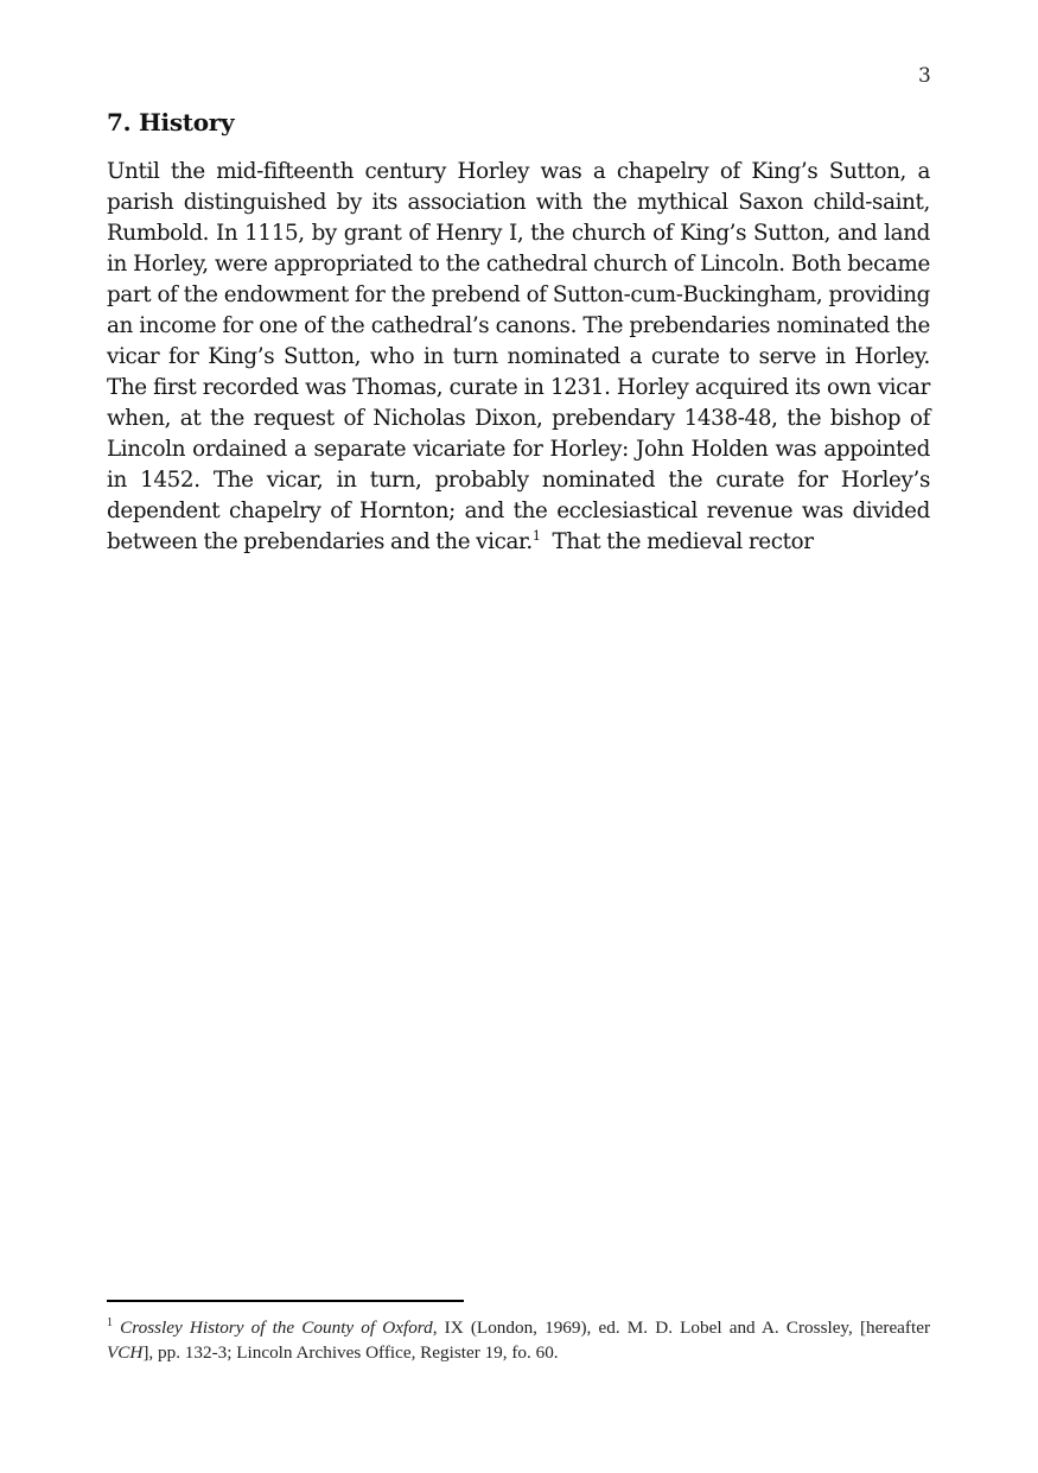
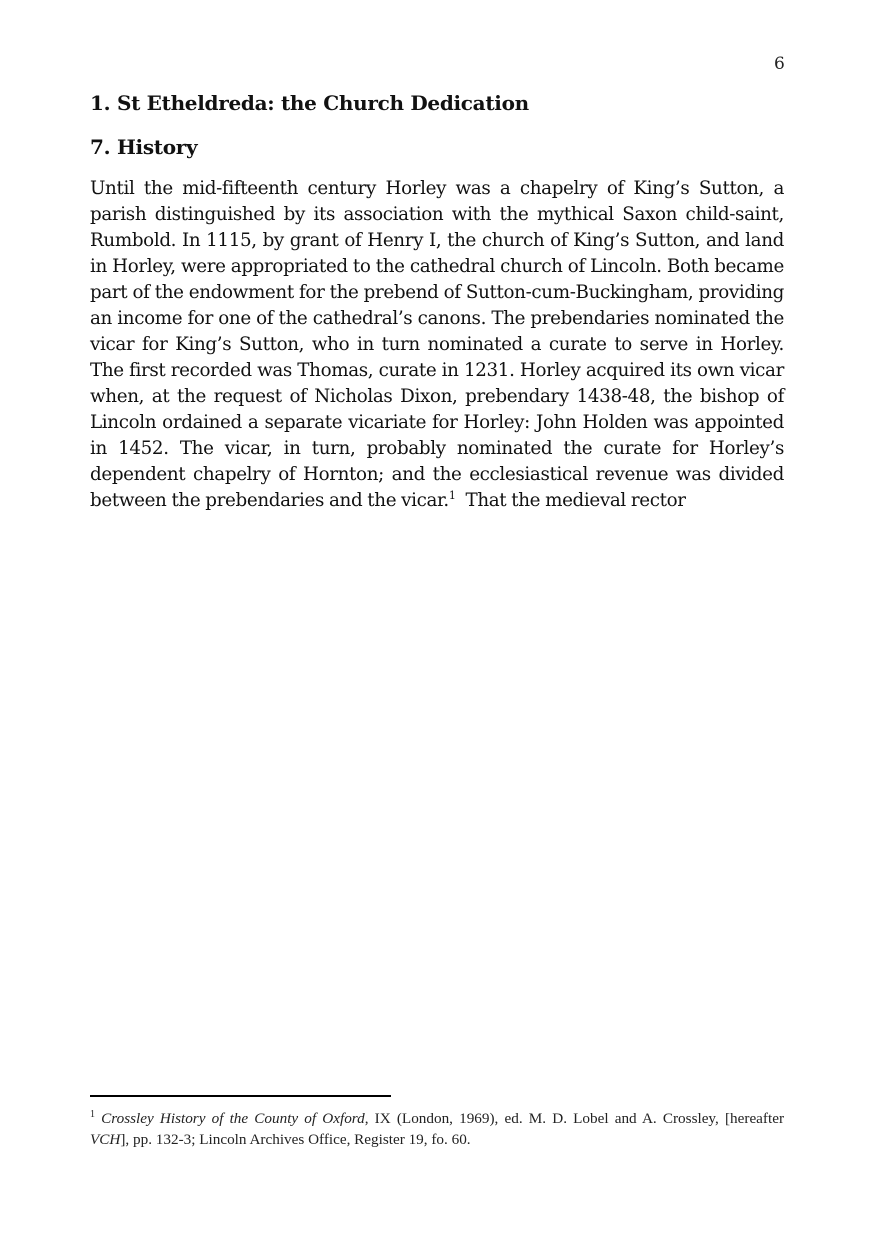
- 3
+ 6
+ 1. St Etheldreda: the Church Dedication
  7. History
  Until the mid-fifteenth century Horley was a chapelry of King’s Sutton, a parish distinguished by its association with the mythical Saxon child-saint, Rumbold. In 1115, by grant of Henry I, the church of King’s Sutton, and land in Horley, were appropriated to the cathedral church of Lincoln. Both became part of the endowment for the prebend of Sutton-cum-Buckingham, providing an income for one of the cathedral’s canons. The prebendaries nominated the vicar for King’s Sutton, who in turn nominated a curate to serve in Horley. The first recorded was Thomas, curate in 1231. Horley acquired its own vicar when, at the request of Nicholas Dixon, prebendary 1438-48, the bishop of Lincoln ordained a separate vicariate for Horley: John Holden was appointed in 1452. The vicar, in turn, probably nominated the curate for Horley’s dependent chapelry of Hornton; and the ecclesiastical revenue was divided between the prebendaries and the vicar.1 That the medieval rector
  1 Crossley History of the County of Oxford, IX (London, 1969), ed. M. D. Lobel and A. Crossley, [hereafter VCH], pp. 132-3; Lincoln Archives Office, Register 19, fo. 60.
